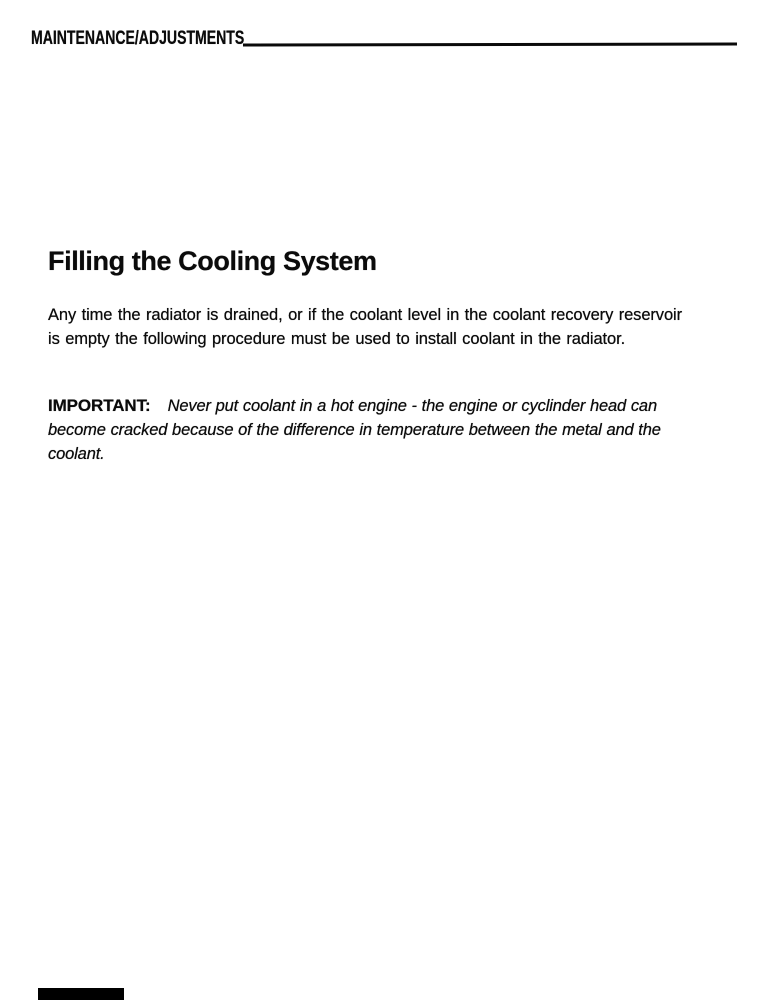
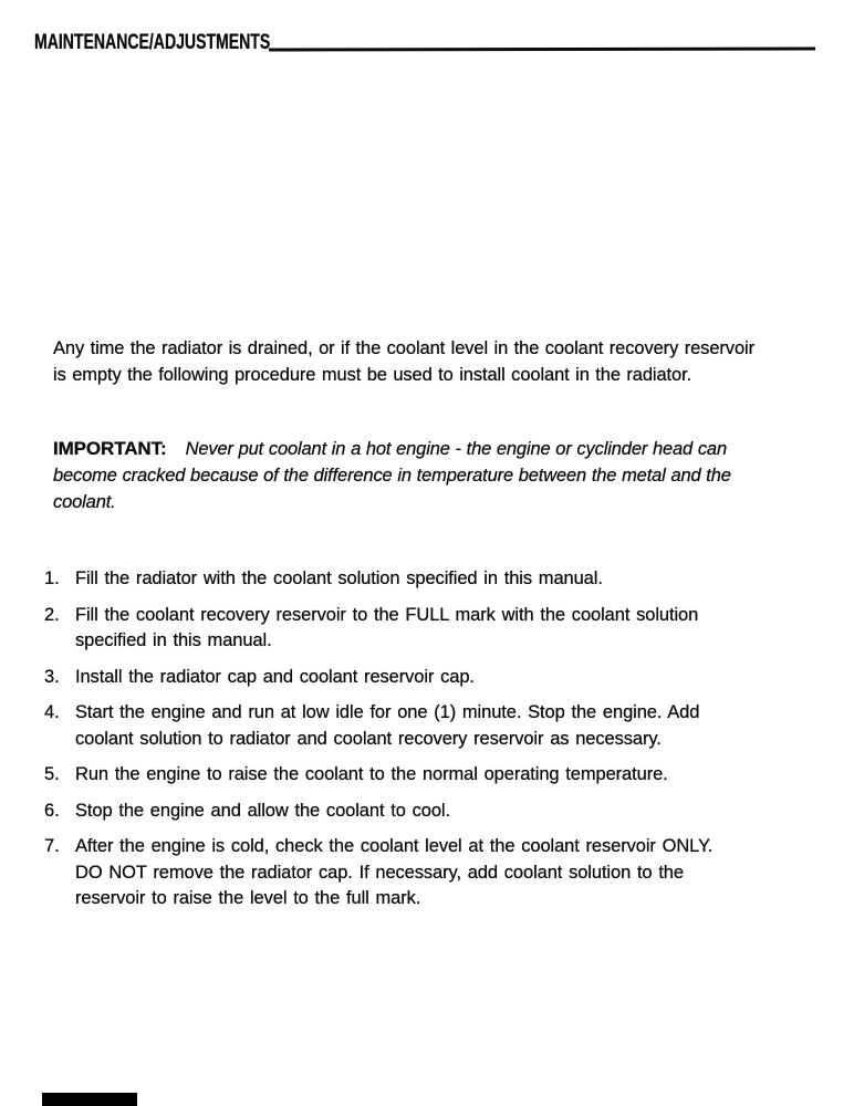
  MAINTENANCE/ADJUSTMENTS
- Filling the Cooling System
  Any time the radiator is drained, or if the coolant level in the coolant recovery reservoir
  is empty the following procedure must be used to install coolant in the radiator.
  IMPORTANT: Never put coolant in a hot engine - the engine or cyclinder head can
  become cracked because of the difference in temperature between the metal and the
  coolant.
+ 1.
+ Fill the radiator with the coolant solution specified in this manual.
+ 2.
+ Fill the coolant recovery reservoir to the FULL mark with the coolant solution
+ specified in this manual.
+ 3.
+ Install the radiator cap and coolant reservoir cap.
+ 4.
+ Start the engine and run at low idle for one (1) minute. Stop the engine. Add
+ coolant solution to radiator and coolant recovery reservoir as necessary.
+ 5.
+ Run the engine to raise the coolant to the normal operating temperature.
+ 6.
+ Stop the engine and allow the coolant to cool.
+ 7.
+ After the engine is cold, check the coolant level at the coolant reservoir ONLY.
+ DO NOT remove the radiator cap. If necessary, add coolant solution to the
+ reservoir to raise the level to the full mark.
